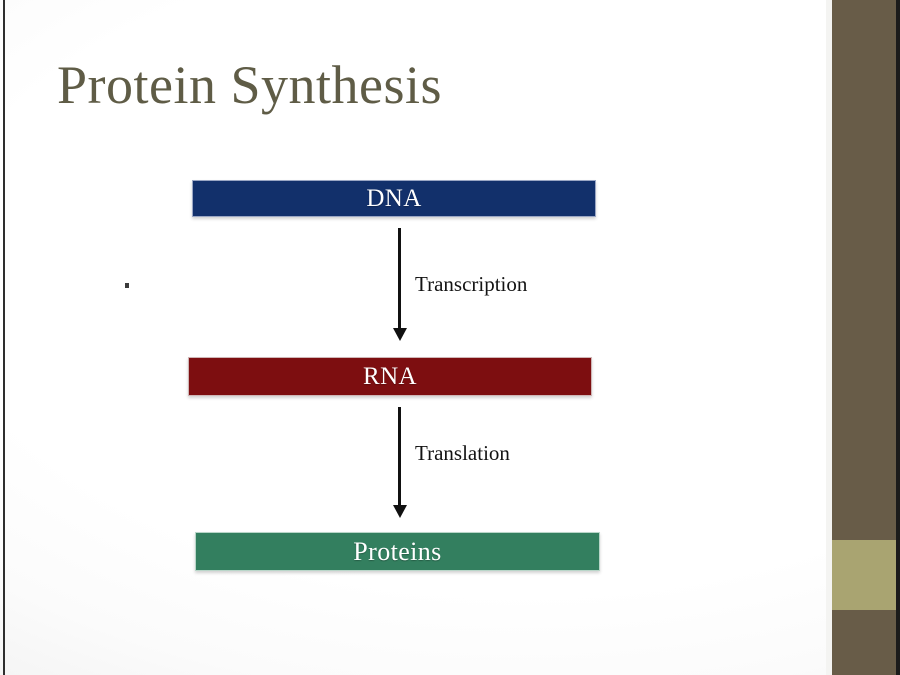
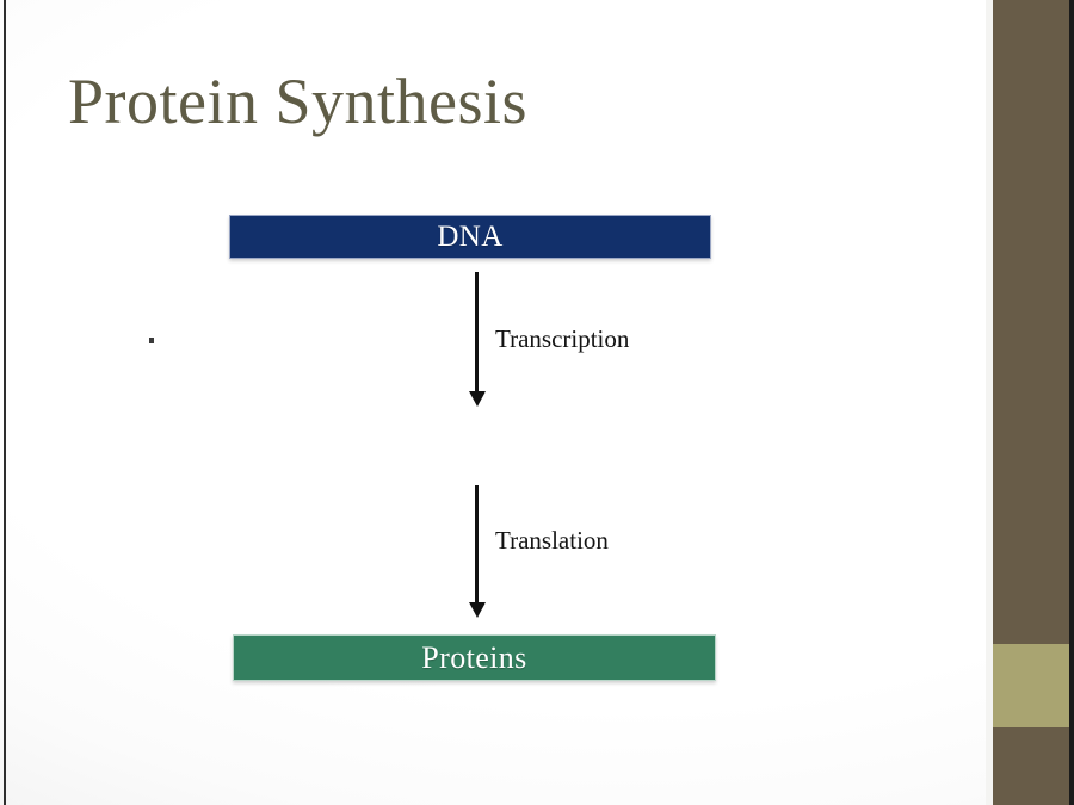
  Protein Synthesis
  DNA
  Transcription
- RNA
  Translation
  Proteins
